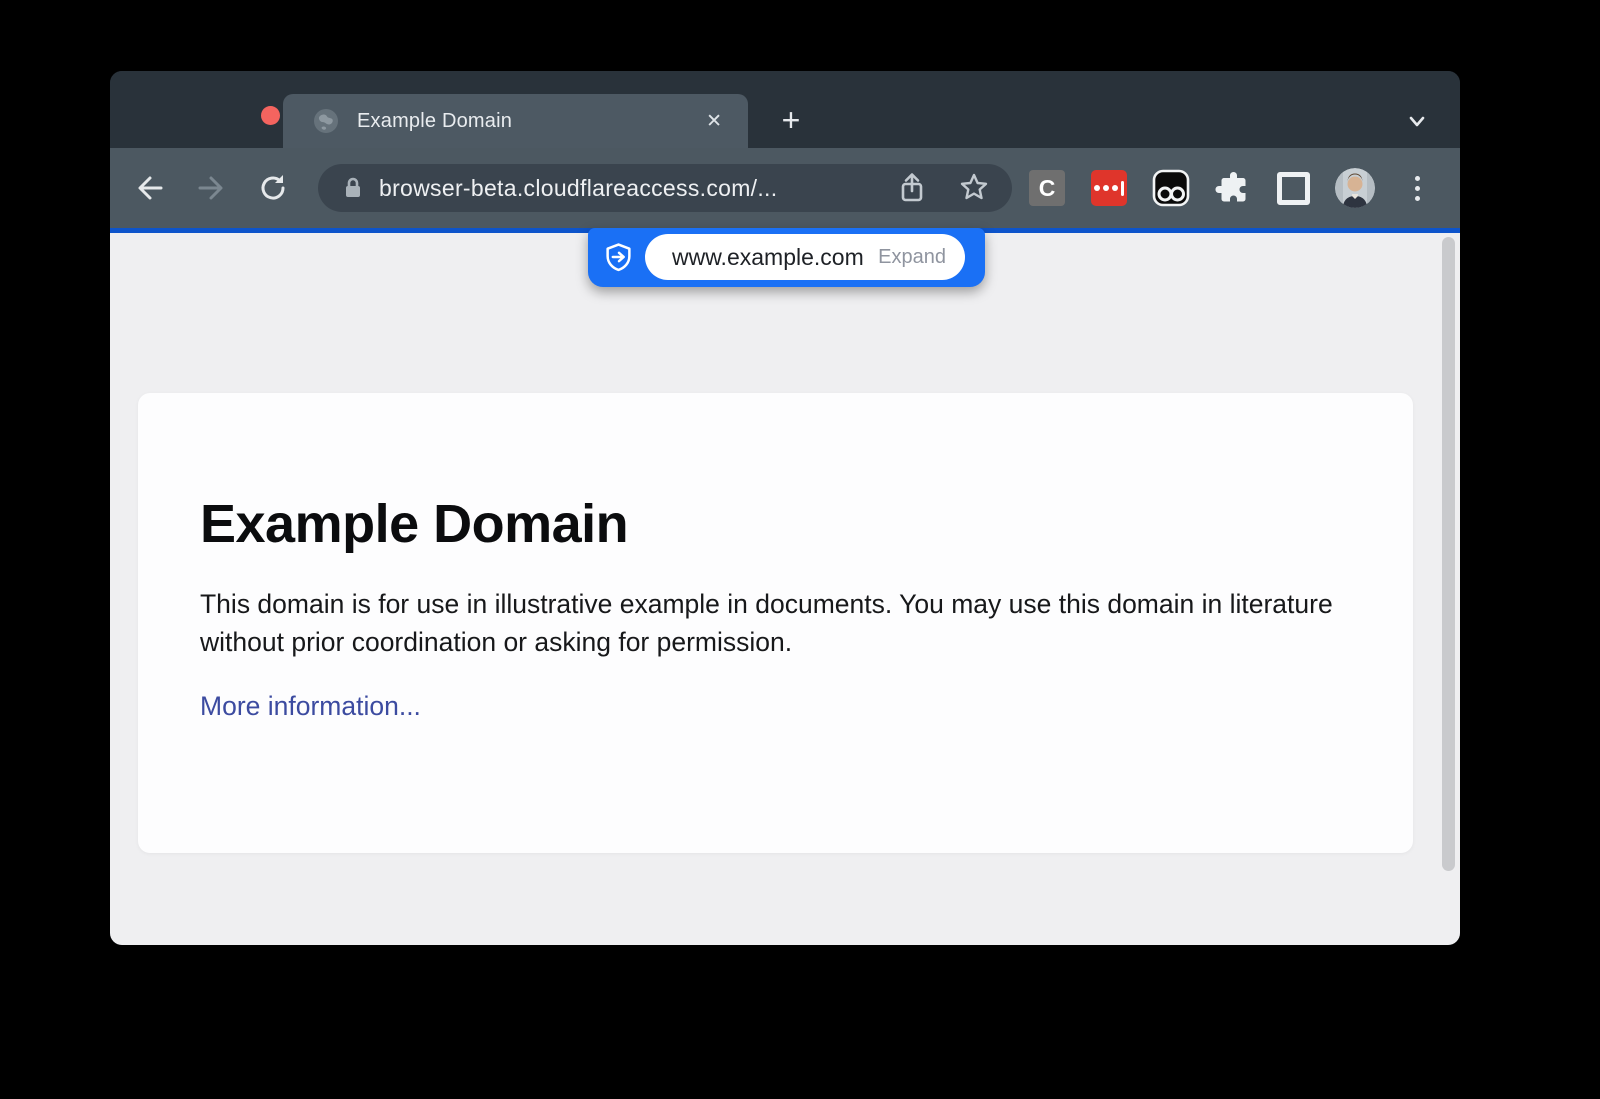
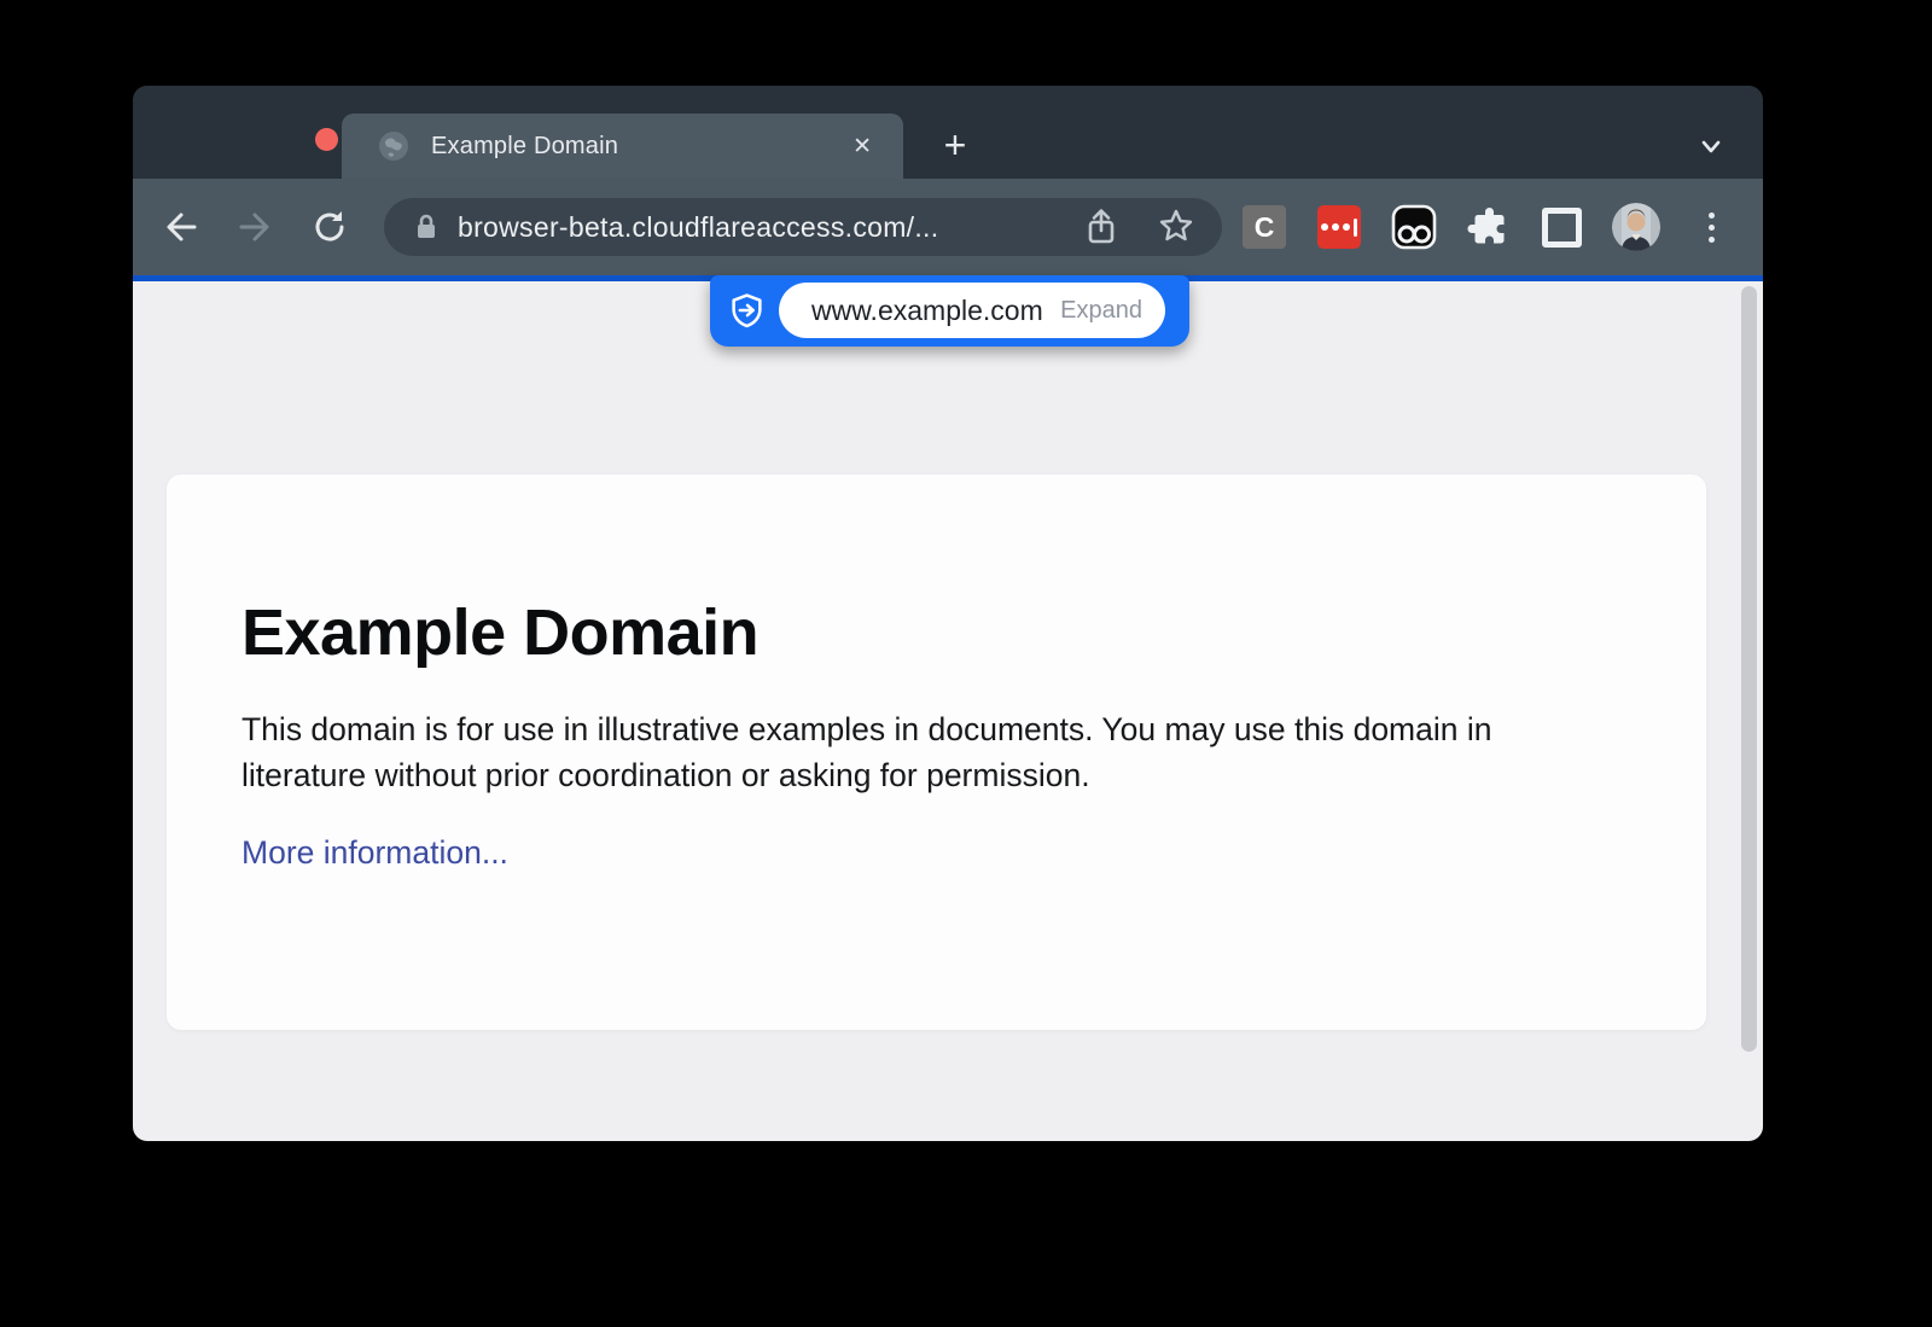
  Example Domain
  ✕
  +
  browser-beta.cloudflareaccess.com/...
  C
  Example Domain
- This domain is for use in illustrative example in documents. You may use this domain in literature without prior coordination or asking for permission.
+ This domain is for use in illustrative examples in documents. You may use this domain in literature without prior coordination or asking for permission.
  More information...
  www.example.com
  Expand
